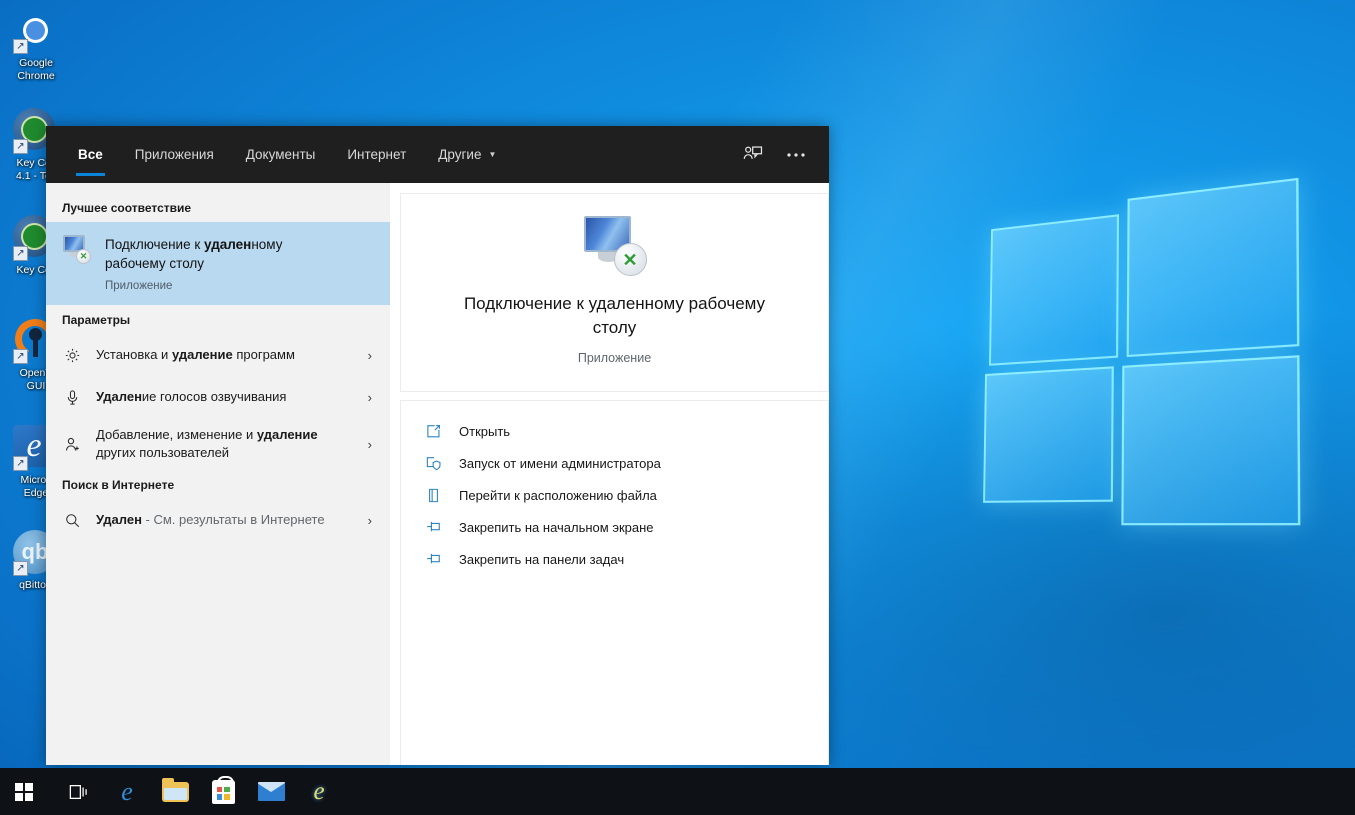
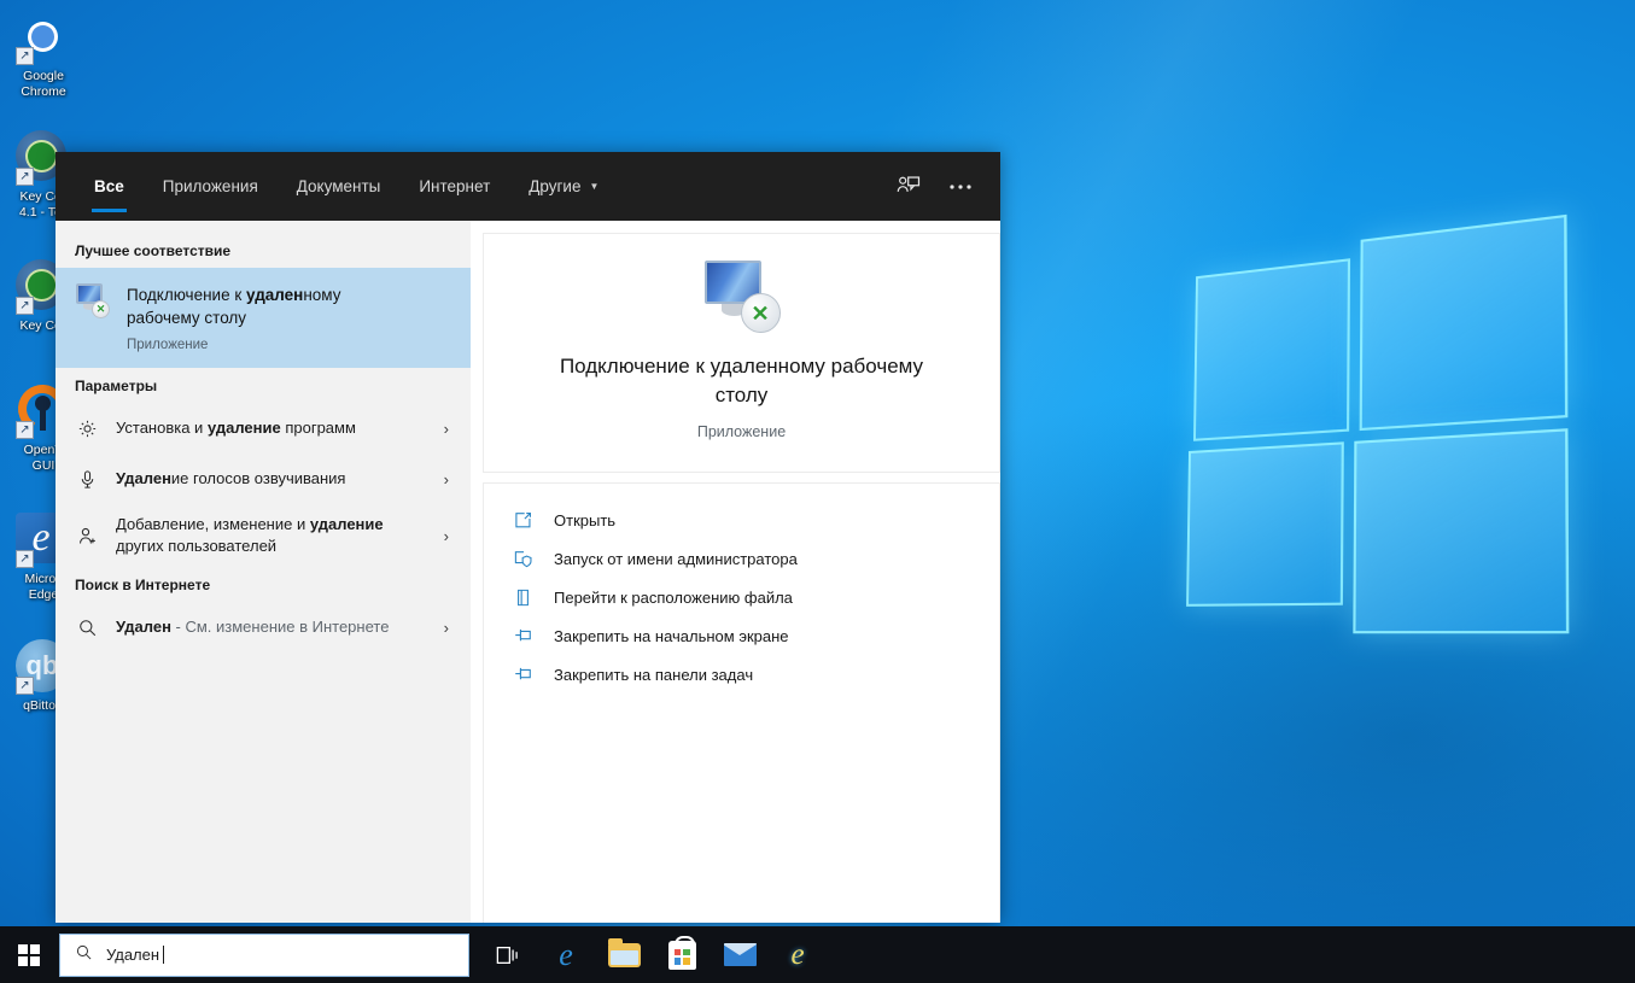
  ↗
  Google
  Chrome
  ↗
  4.1 - T
  ↗
  ↗
  Open
  GUI
  e
  ↗
  Micro
  Edg
  qb
  ↗
  qBitto
  Все
  Приложения
  Документы
  Интернет
  Другие
  ▼
  Лучшее соответствие
  ✕
  Подключение к удаленному рабочему столу
  Приложение
  Параметры
  Установка и удаление программ
  ›
  Удаление голосов озвучивания
  ›
  Добавление, изменение и удаление других пользователей
  ›
  Поиск в Интернете
- Удален - См. результаты в Интернете
+ Удален - См. изменение в Интернете
  ›
  ✕
  Подключение к удаленному рабочему столу
  Приложение
  Открыть
  Запуск от имени администратора
  Перейти к расположению файла
  Закрепить на начальном экране
  Закрепить на панели задач
+ Удален
  e
  e
